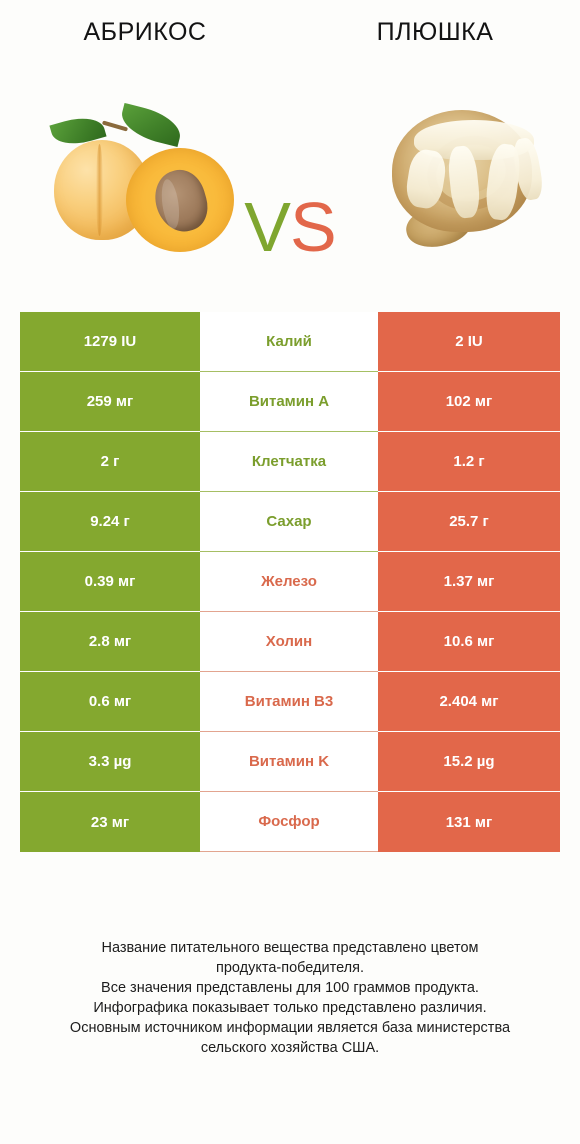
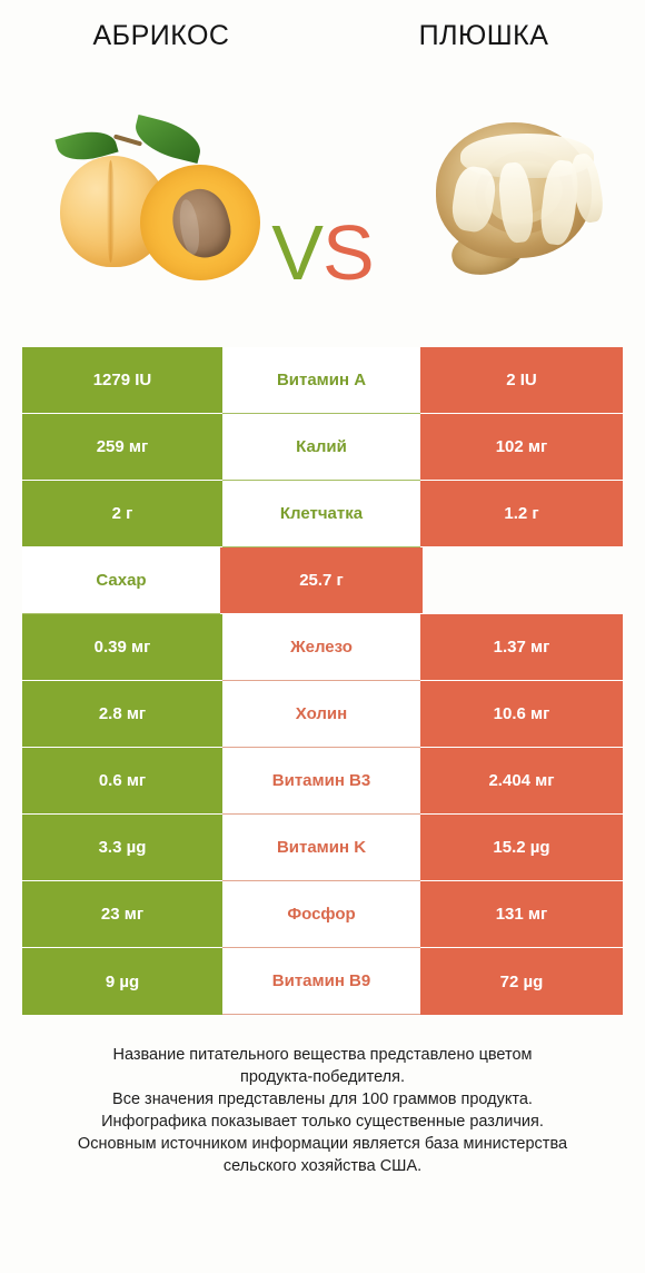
  АБРИКОС
  ПЛЮШКА
  VS
  1279 IU
- Калий
+ Витамин A
  2 IU
  259 мг
- Витамин A
+ Калий
  102 мг
  2 г
  Клетчатка
  1.2 г
- 9.24 г
  Сахар
  25.7 г
  0.39 мг
  Железо
  1.37 мг
  2.8 мг
  Холин
  10.6 мг
  0.6 мг
  Витамин B3
  2.404 мг
  3.3 µg
  Витамин K
  15.2 µg
  23 мг
  Фосфор
  131 мг
+ 9 µg
+ Витамин B9
+ 72 µg
  Название питательного вещества представлено цветом
  продукта-победителя.
  Все значения представлены для 100 граммов продукта.
- Инфографика показывает только представлено различия.
+ Инфографика показывает только существенные различия.
  Основным источником информации является база министерства
  сельского хозяйства США.
